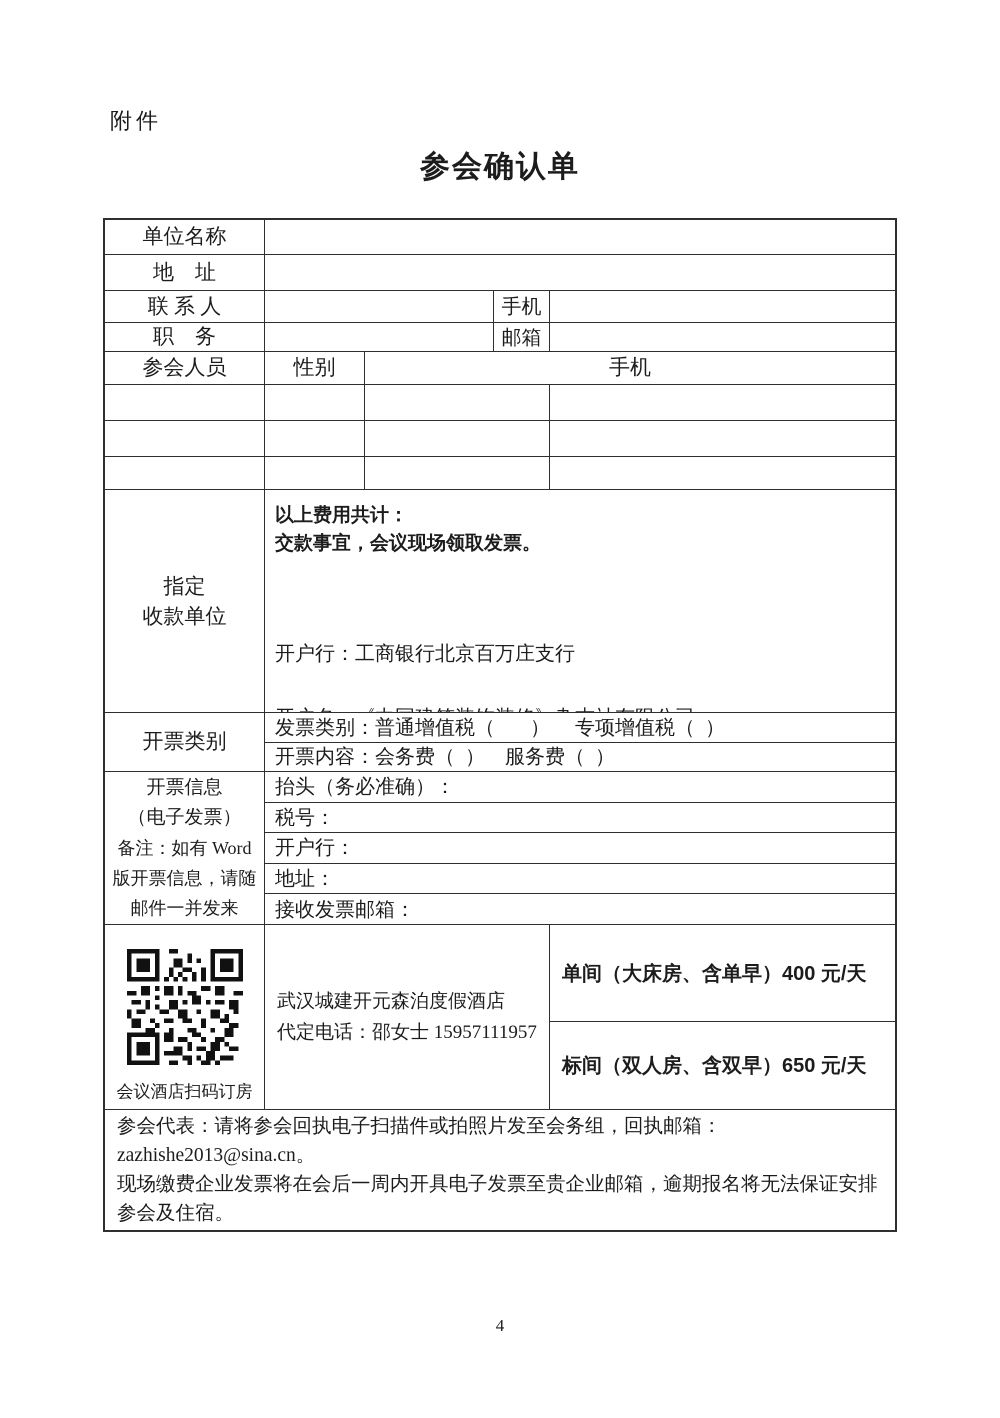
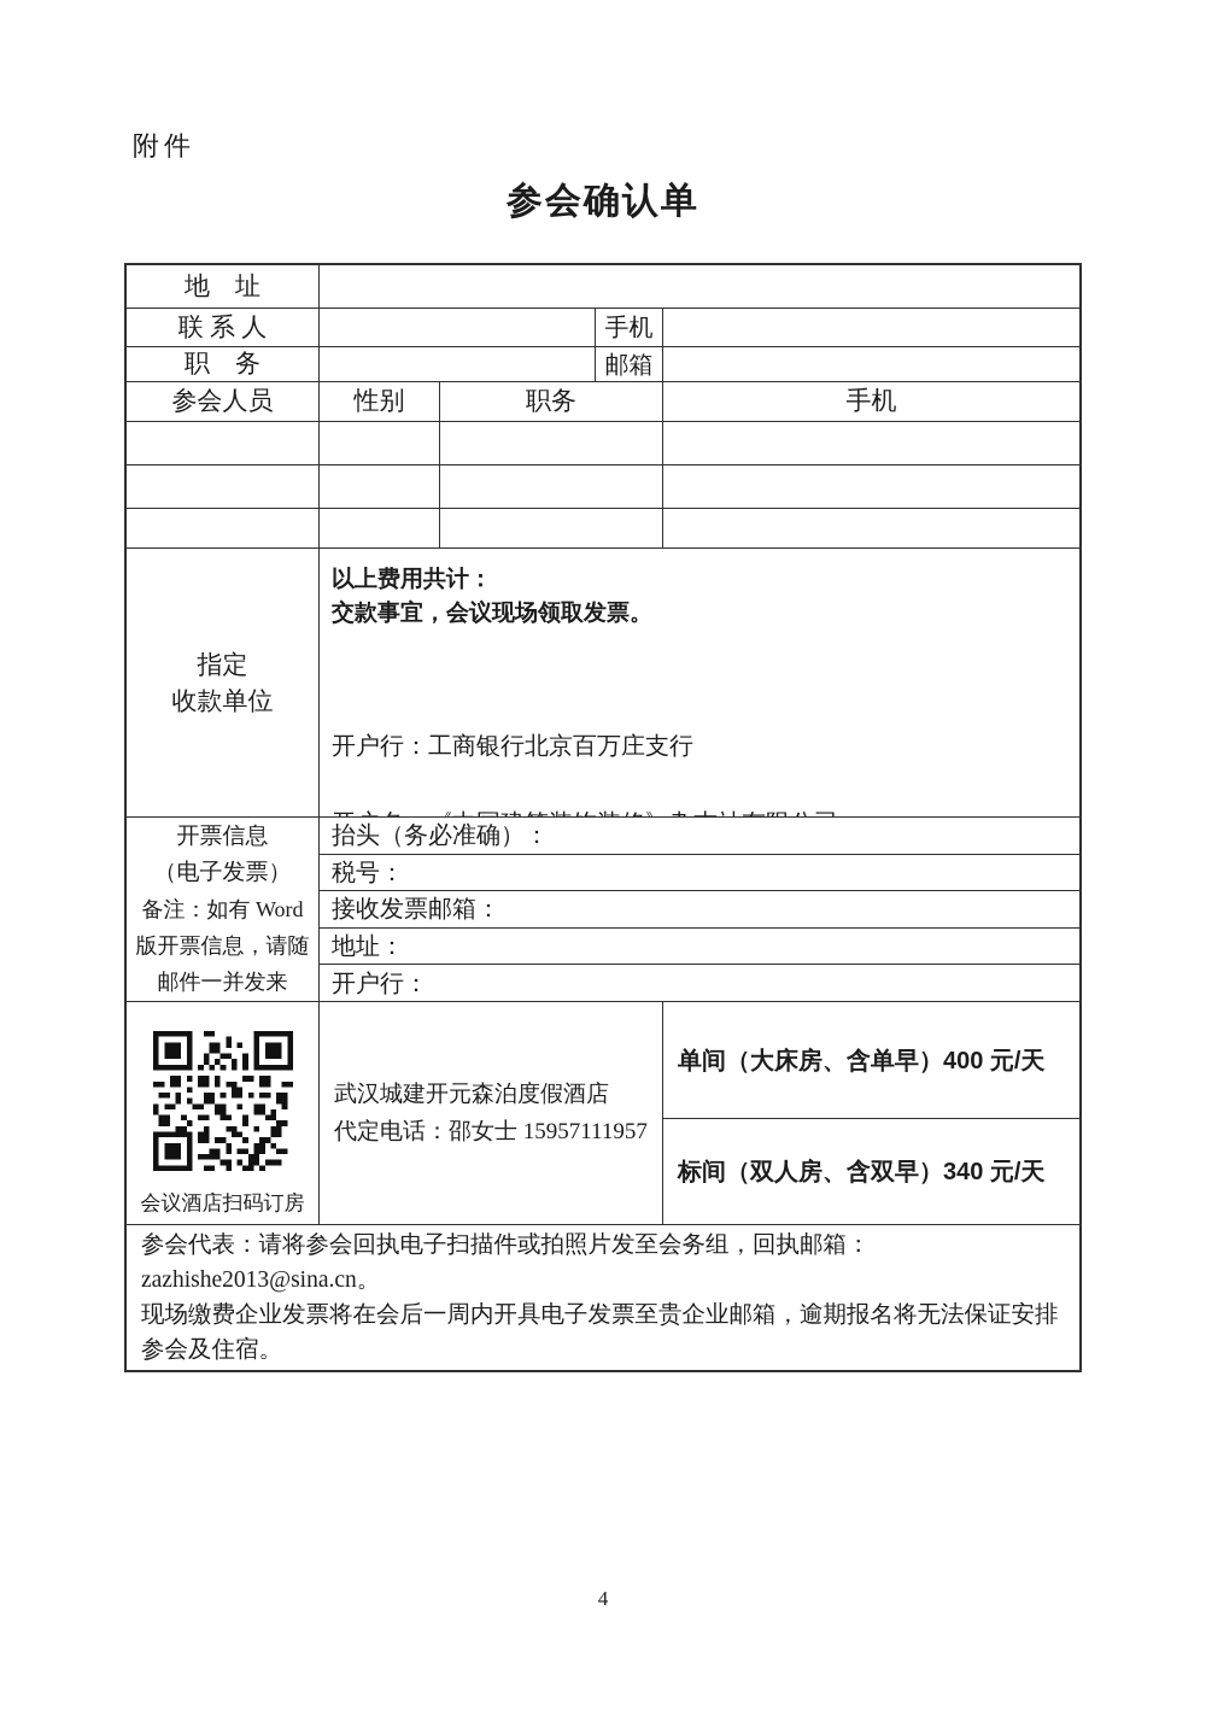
  附件
  参会确认单
- 单位名称
  地 址
  联 系 人
  手机
  职 务
  邮箱
  参会人员
  性别
+ 职务
  手机
  指定
  收款单位
  以上费用共计：
  交款事宜，会议现场领取发票。
  开户行：工商银行北京百万庄支行
- 开票类别
- 发票类别：普通增值税（ ） 专项增值税（ ）
- 开票内容：会务费（ ） 服务费（ ）
  开票信息
  （电子发票）
  备注：如有 Word
  版开票信息，请随
  邮件一并发来
  抬头（务必准确）：
  税号：
- 开户行：
+ 接收发票邮箱：
  地址：
- 接收发票邮箱：
+ 开户行：
  会议酒店扫码订房
  武汉城建开元森泊度假酒店
  代定电话：邵女士 15957111957
  单间（大床房、含单早）400 元/天
- 标间（双人房、含双早）650 元/天
+ 标间（双人房、含双早）340 元/天
  参会代表：请将参会回执电子扫描件或拍照片发至会务组，回执邮箱：zazhishe2013@sina.cn。
  现场缴费企业发票将在会后一周内开具电子发票至贵企业邮箱，逾期报名将无法保证安排参会及住宿。
  4
